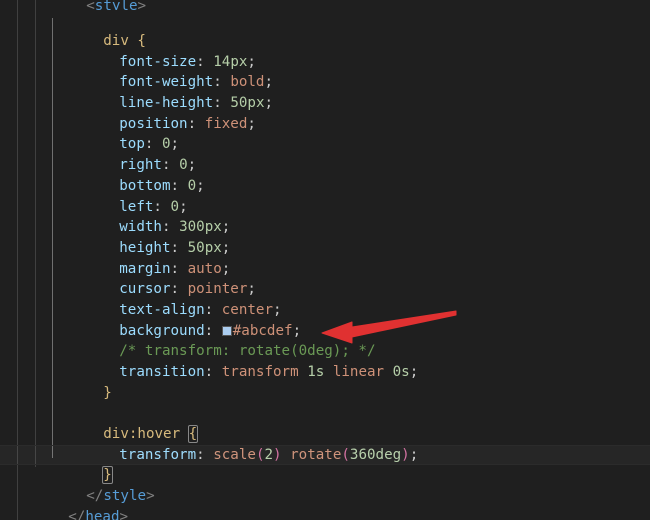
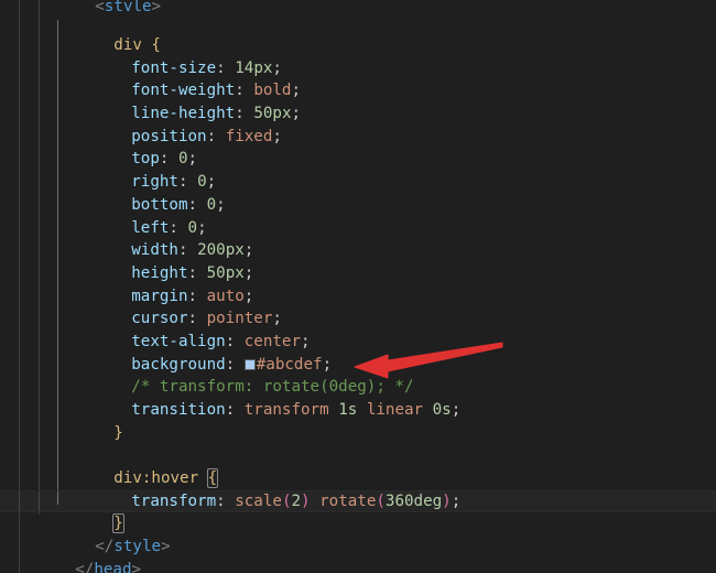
  <style>
  div {
  font-size: 14px;
  font-weight: bold;
  line-height: 50px;
  position: fixed;
  top: 0;
  right: 0;
  bottom: 0;
  left: 0;
- width: 300px;
+ width: 200px;
  height: 50px;
  margin: auto;
  cursor: pointer;
  text-align: center;
  background: #abcdef;
  /* transform: rotate(0deg); */
  transition: transform 1s linear 0s;
  }
  div:hover {
  transform: scale(2) rotate(360deg);
  }
  </style>
  </head>
